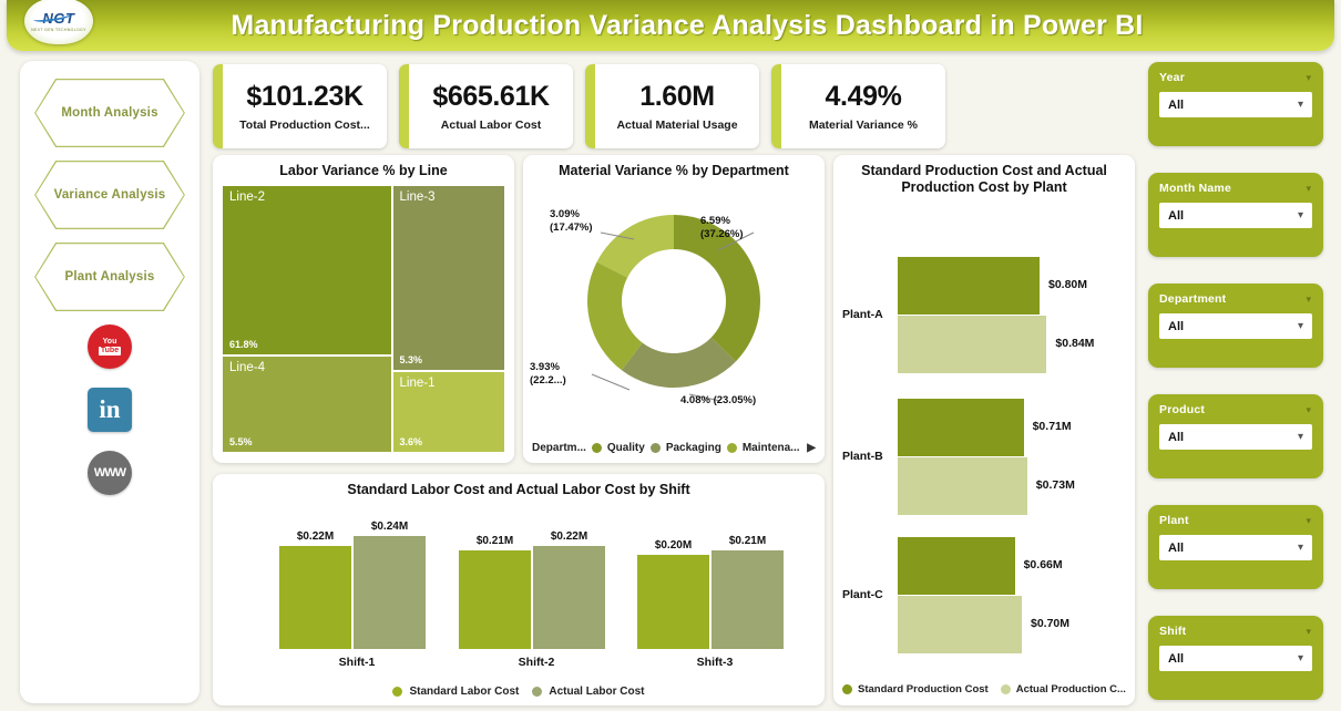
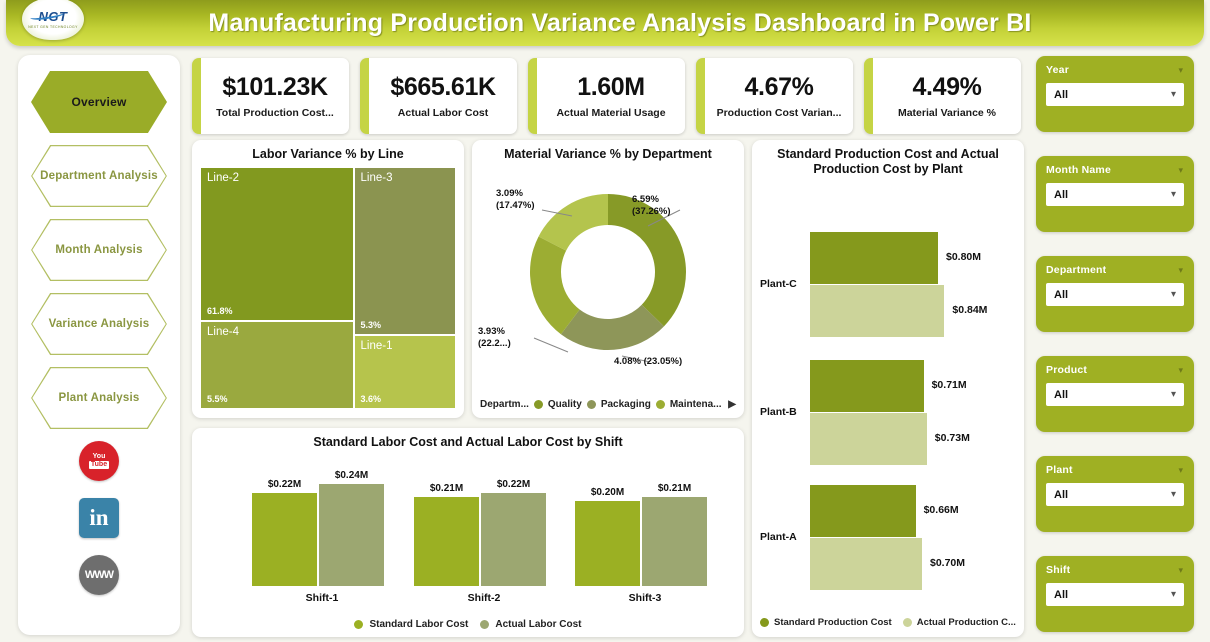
  NGT
  Manufacturing Production Variance Analysis Dashboard in Power BI
+ Overview
+ Department Analysis
  Month Analysis
  Variance Analysis
  Plant Analysis
  in
  WWW
  $101.23K
  Total Production Cost...
  $665.61K
  Actual Labor Cost
  1.60M
  Actual Material Usage
+ 4.67%
+ Production Cost Varian...
  4.49%
  Material Variance %
  Labor Variance % by Line
  Line-2
  61.8%
  Line-3
  5.3%
  Line-4
  5.5%
  Line-1
  3.6%
  Material Variance % by Department
  6.59%
  (37.26%)
  4.08% (23.05%)
  3.93%
  (22.2...)
  3.09%
  (17.47%)
  Departm...
  Quality
  Packaging
  Maintena...
  ▶
  Standard Production Cost and Actual Production Cost by Plant
- Plant-A
+ Plant-C
  $0.80M
  $0.84M
  Plant-B
  $0.71M
  $0.73M
- Plant-C
+ Plant-A
  $0.66M
  $0.70M
  Standard Production Cost
  Actual Production C...
  Standard Labor Cost and Actual Labor Cost by Shift
  $0.22M
  $0.24M
  Shift-1
  $0.21M
  $0.22M
  Shift-2
  $0.20M
  $0.21M
  Shift-3
  Standard Labor Cost
  Actual Labor Cost
  Year
  ▾
  All
  ▾
  Month Name
  ▾
  All
  ▾
  Department
  ▾
  All
  ▾
  Product
  ▾
  All
  ▾
  Plant
  ▾
  All
  ▾
  Shift
  ▾
  All
  ▾
